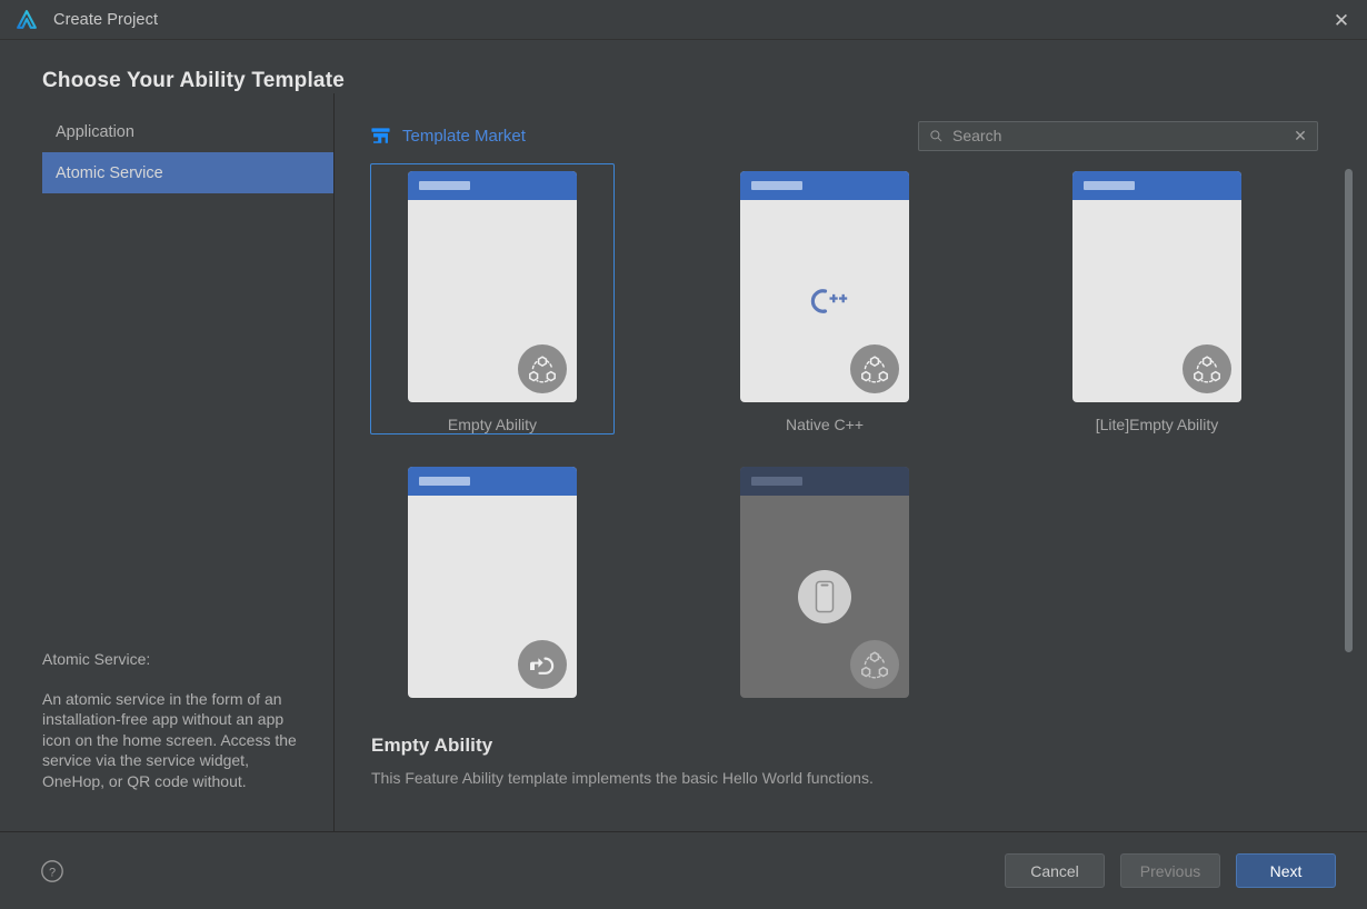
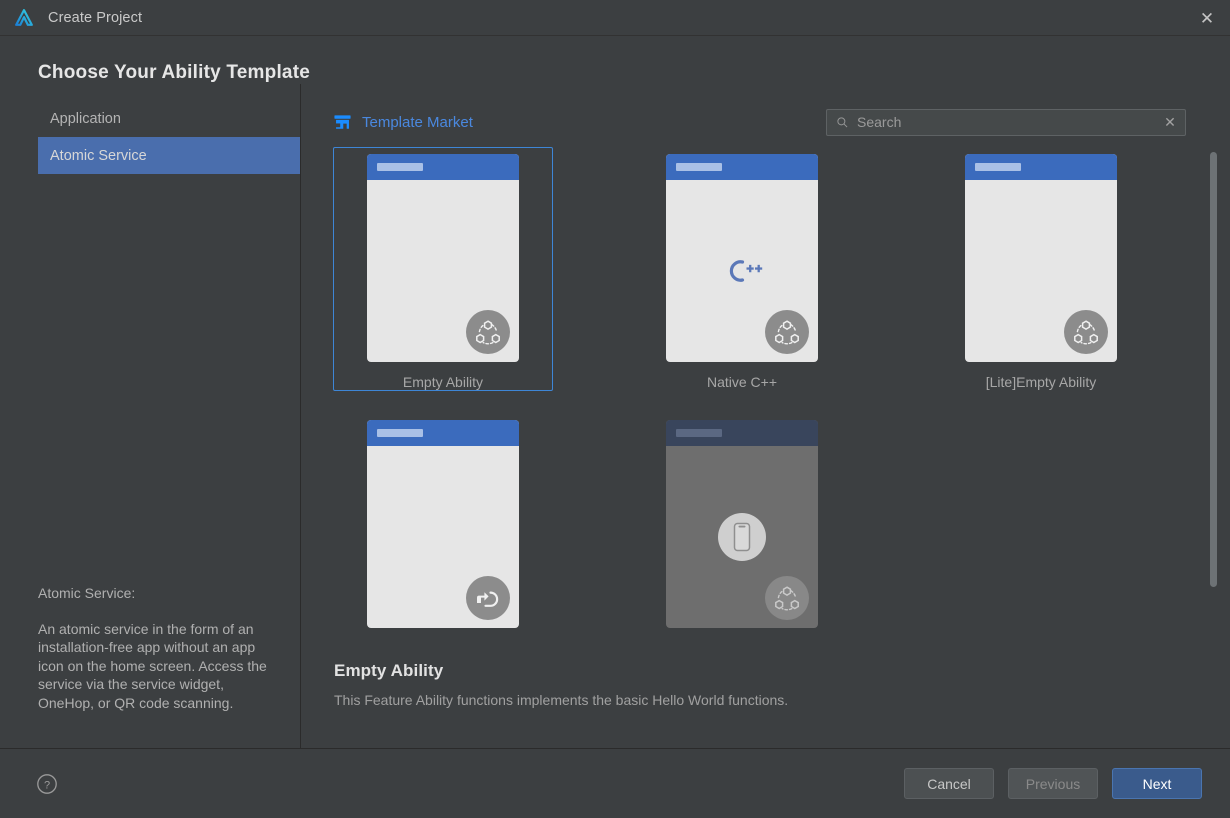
  Create Project
  ✕
  Choose Your Ability Template
  Application
  Atomic Service
  Atomic Service:
- An atomic service in the form of an installation-free app without an app icon on the home screen. Access the service via the service widget, OneHop, or QR code without.
+ An atomic service in the form of an installation-free app without an app icon on the home screen. Access the service via the service widget, OneHop, or QR code scanning.
  Template Market
  Search
  ✕
  Empty Ability
  Native C++
  [Lite]Empty Ability
  Empty Ability
- This Feature Ability template implements the basic Hello World functions.
+ This Feature Ability functions implements the basic Hello World functions.
  ?
  Cancel
  Previous
  Next
